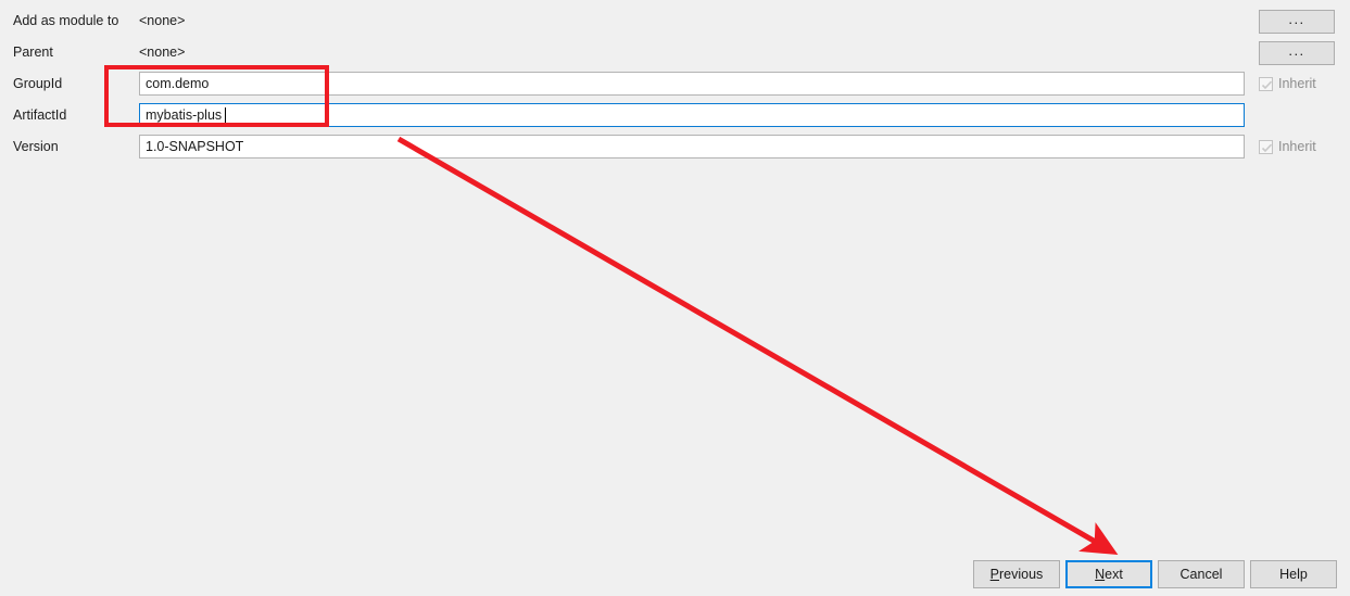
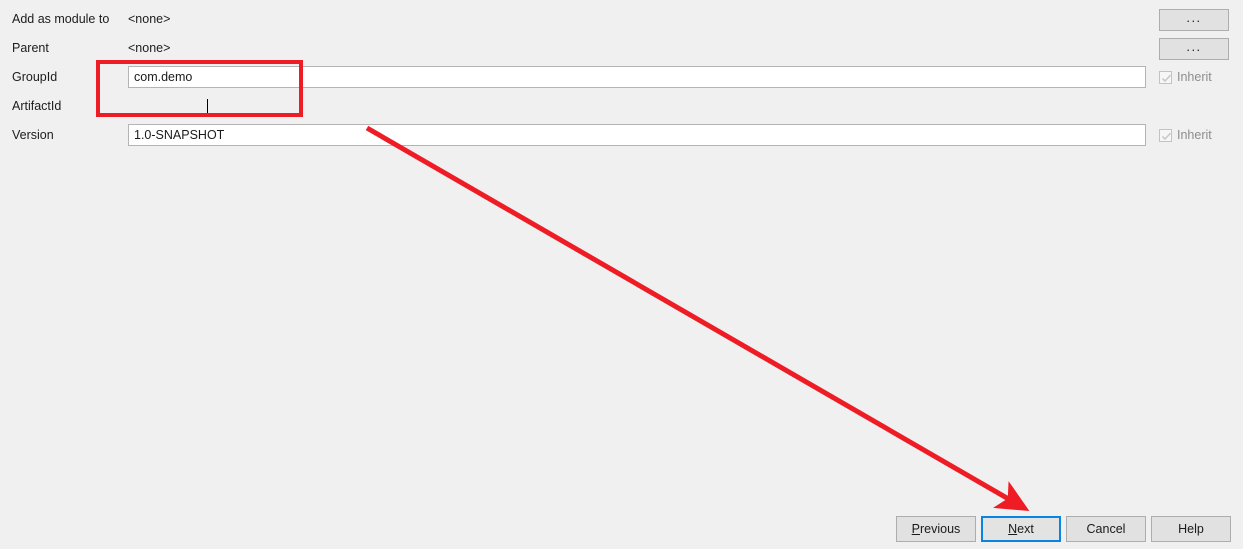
  Add as module to
  <none>
  ...
  Parent
  <none>
  ...
  GroupId
  com.demo
  Inherit
  ArtifactId
- mybatis-plus
  Version
  1.0-SNAPSHOT
  Inherit
  Previous
  Next
  Cancel
  Help
